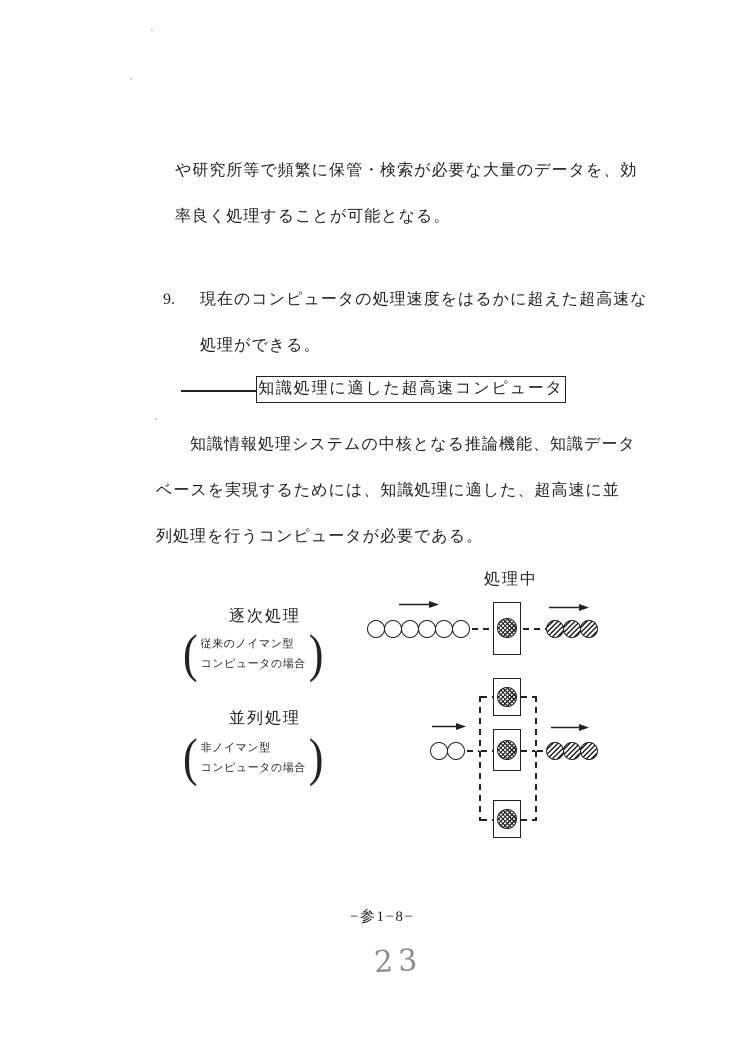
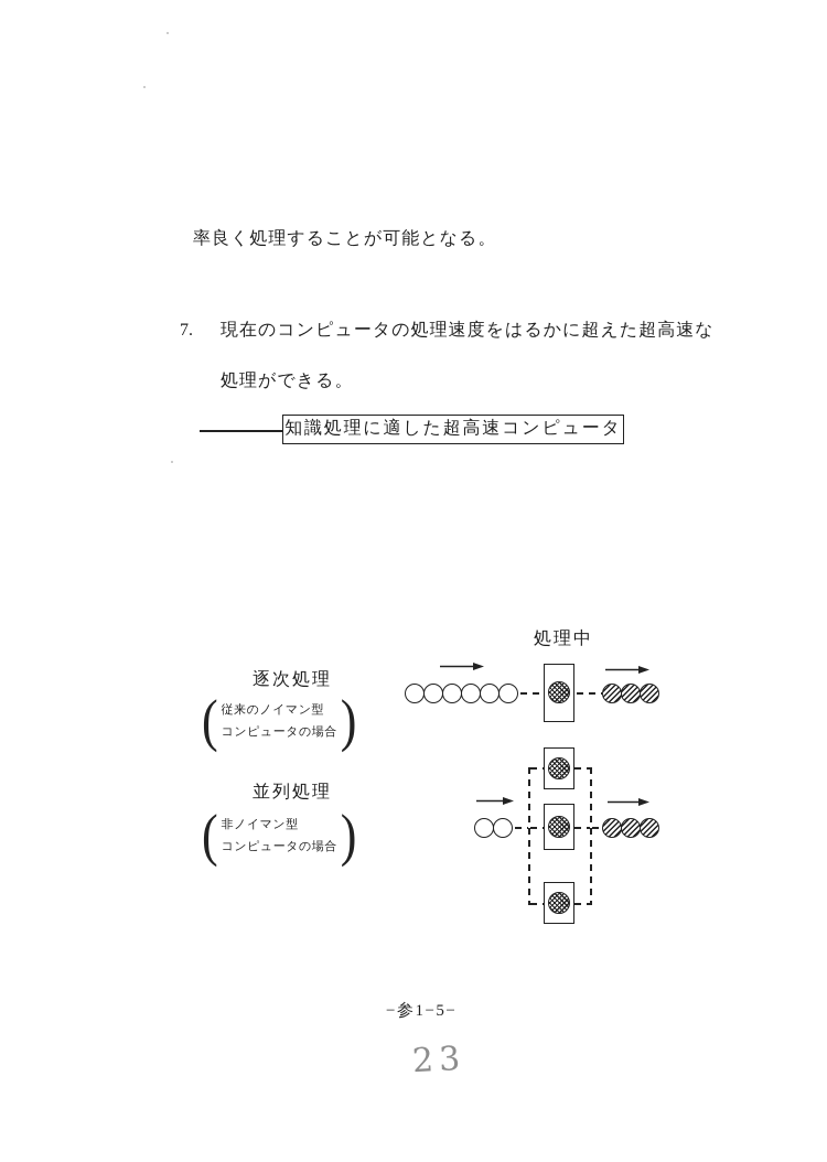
- や研究所等で頻繁に保管・検索が必要な大量のデータを、効
  率良く処理することが可能となる。
- 9.
+ 7.
  現在のコンピュータの処理速度をはるかに超えた超高速な
  処理ができる。
  知識処理に適した超高速コンピュータ
- 知識情報処理システムの中核となる推論機能、知識データ
- ベースを実現するためには、知識処理に適した、超高速に並
- 列処理を行うコンピュータが必要である。
  処理中
  逐次処理
  (
  従来のノイマン型
  コンピュータの場合
  )
  並列処理
  (
  非ノイマン型
  コンピュータの場合
  )
- −参1−8−
+ −参1−5−
